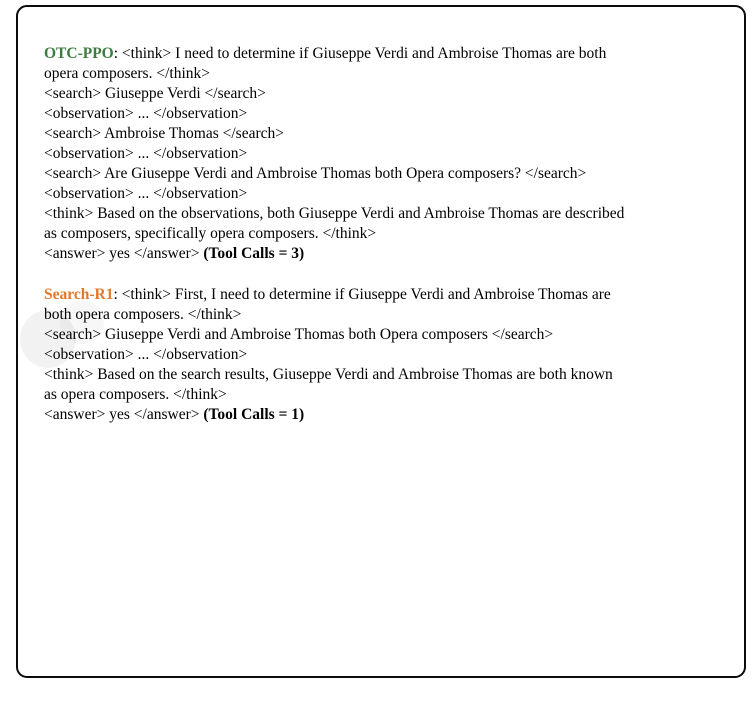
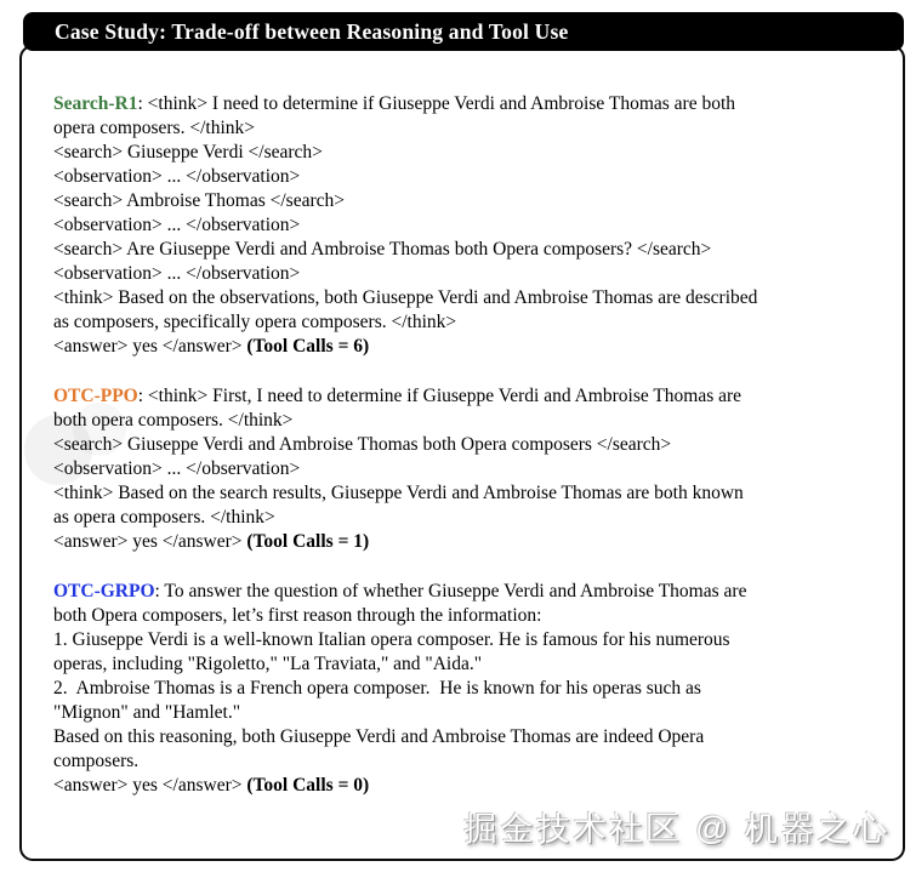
+ Case Study: Trade-off between Reasoning and Tool Use
- OTC-PPO: <think> I need to determine if Giuseppe Verdi and Ambroise Thomas are both
+ Search-R1: <think> I need to determine if Giuseppe Verdi and Ambroise Thomas are both
  opera composers. </think>
  <search> Giuseppe Verdi </search>
  <observation> ... </observation>
  <search> Ambroise Thomas </search>
  <observation> ... </observation>
  <search> Are Giuseppe Verdi and Ambroise Thomas both Opera composers? </search>
  <observation> ... </observation>
  <think> Based on the observations, both Giuseppe Verdi and Ambroise Thomas are described
  as composers, specifically opera composers. </think>
- <answer> yes </answer> (Tool Calls = 3)
+ <answer> yes </answer> (Tool Calls = 6)
- Search-R1: <think> First, I need to determine if Giuseppe Verdi and Ambroise Thomas are
+ OTC-PPO: <think> First, I need to determine if Giuseppe Verdi and Ambroise Thomas are
  both opera composers. </think>
  <search> Giuseppe Verdi and Ambroise Thomas both Opera composers </search>
  <observation> ... </observation>
  <think> Based on the search results, Giuseppe Verdi and Ambroise Thomas are both known
  as opera composers. </think>
  <answer> yes </answer> (Tool Calls = 1)
+ OTC-GRPO: To answer the question of whether Giuseppe Verdi and Ambroise Thomas are
+ both Opera composers, let’s first reason through the information:
+ 1. Giuseppe Verdi is a well-known Italian opera composer. He is famous for his numerous
+ operas, including "Rigoletto," "La Traviata," and "Aida."
+ 2. Ambroise Thomas is a French opera composer. He is known for his operas such as
+ "Mignon" and "Hamlet."
+ Based on this reasoning, both Giuseppe Verdi and Ambroise Thomas are indeed Opera
+ composers.
+ <answer> yes </answer> (Tool Calls = 0)
+ 掘金技术社区 @ 机器之心
